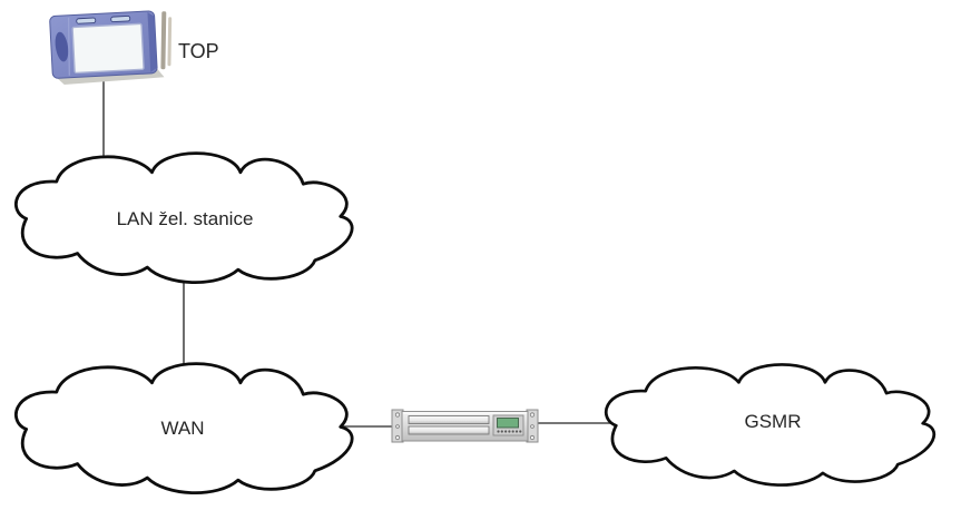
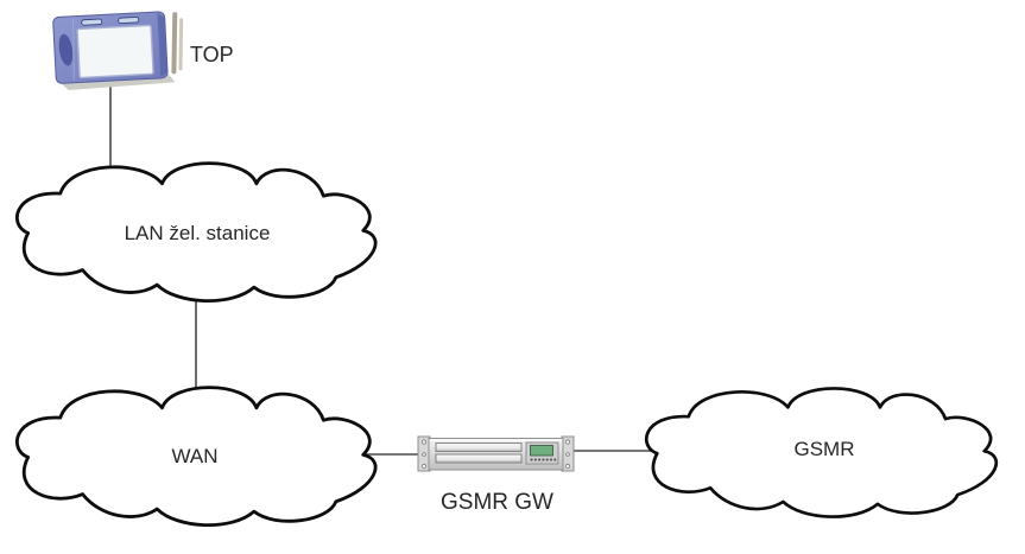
  LAN žel. stanice
  WAN
  GSMR
  TOP
+ GSMR GW
